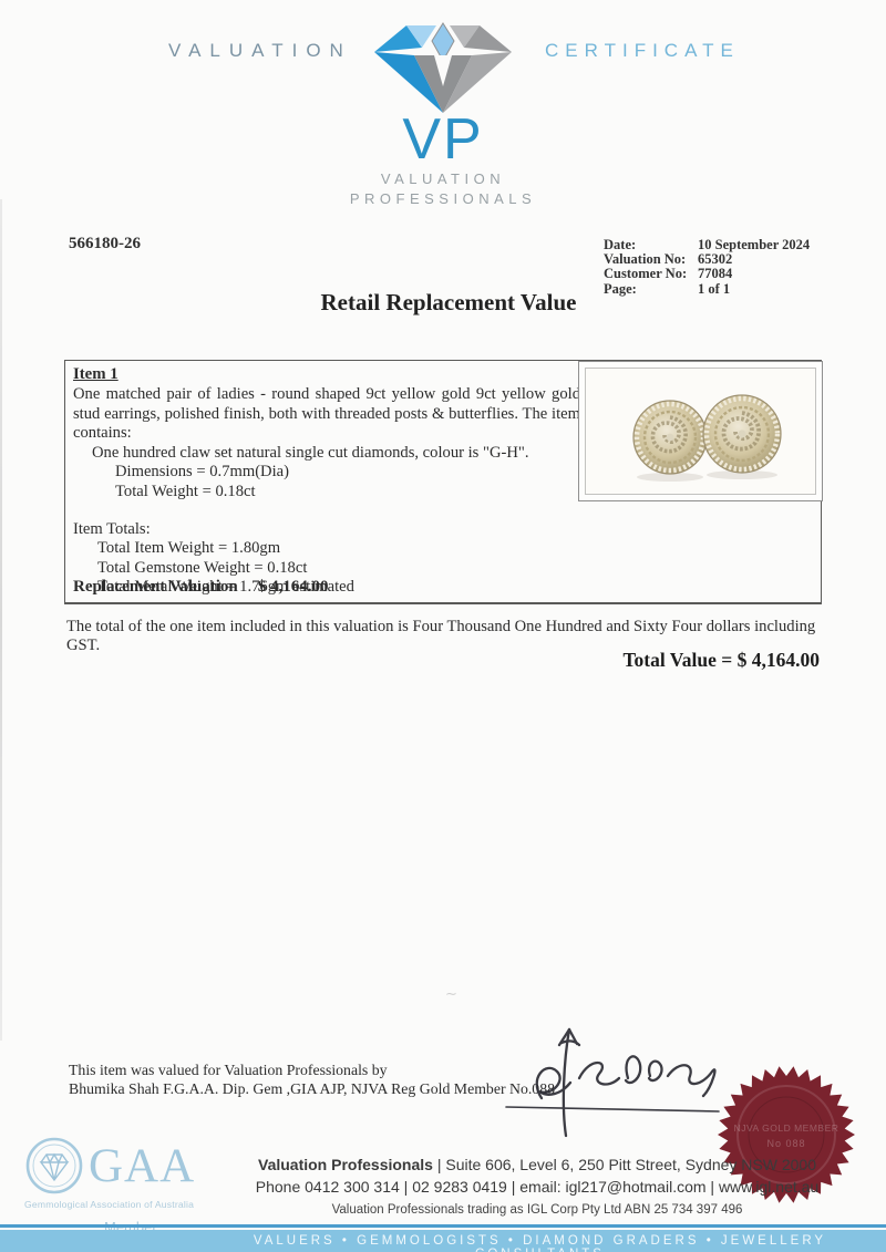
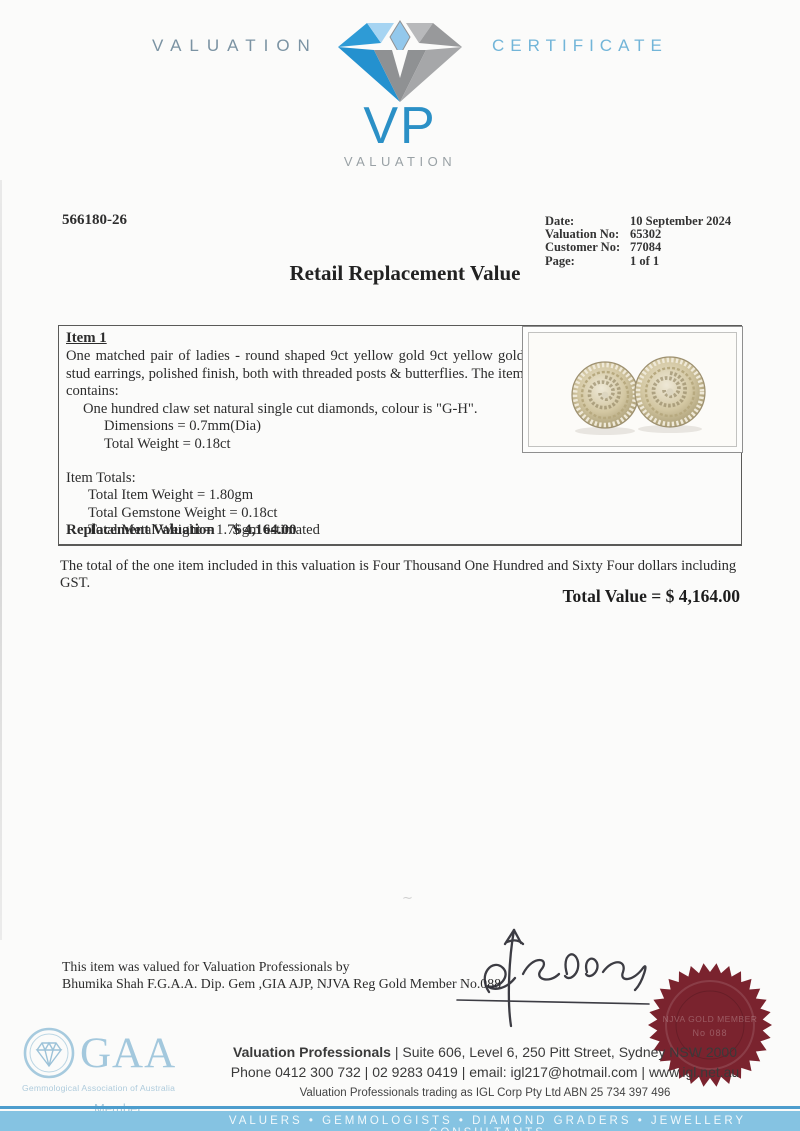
  VALUATION
  CERTIFICATE
  VP
  VALUATION
- PROFESSIONALS
  566180-26
  Date:
  10 September 2024
  Valuation No:
  65302
  Customer No:
  77084
  Page:
  1 of 1
  Retail Replacement Value
  Item 1
  One matched pair of ladies - round shaped 9ct yellow gold 9ct yellow gold stud earrings, polished finish, both with threaded posts & butterflies. The item contains:
  One hundred claw set natural single cut diamonds, colour is "G-H".
  Dimensions = 0.7mm(Dia)
  Total Weight = 0.18ct
  Item Totals:
  Total Item Weight = 1.80gm
  Total Gemstone Weight = 0.18ct
  Total Metal Weight = 1.76gm estimated
  Replacement Valuation $ 4,164.00
  The total of the one item included in this valuation is Four Thousand One Hundred and Sixty Four dollars including GST.
  Total Value = $ 4,164.00
  ∼
  This item was valued for Valuation Professionals by
  Bhumika Shah F.G.A.A. Dip. Gem ,GIA AJP, NJVA Reg Gold Member No.088
  NJVA GOLD MEMBER
  No 088
  GAA
  Gemmological Association of Australia
  Valuation Professionals | Suite 606, Level 6, 250 Pitt Street, Sydney NSW 2000
- Phone 0412 300 314 | 02 9283 0419 | email: igl217@hotmail.com | www.igl.net.au
+ Phone 0412 300 732 | 02 9283 0419 | email: igl217@hotmail.com | www.igl.net.au
  Valuation Professionals trading as IGL Corp Pty Ltd ABN 25 734 397 496
  VALUERS • GEMMOLOGISTS • DIAMOND GRADERS • JEWELLERY
